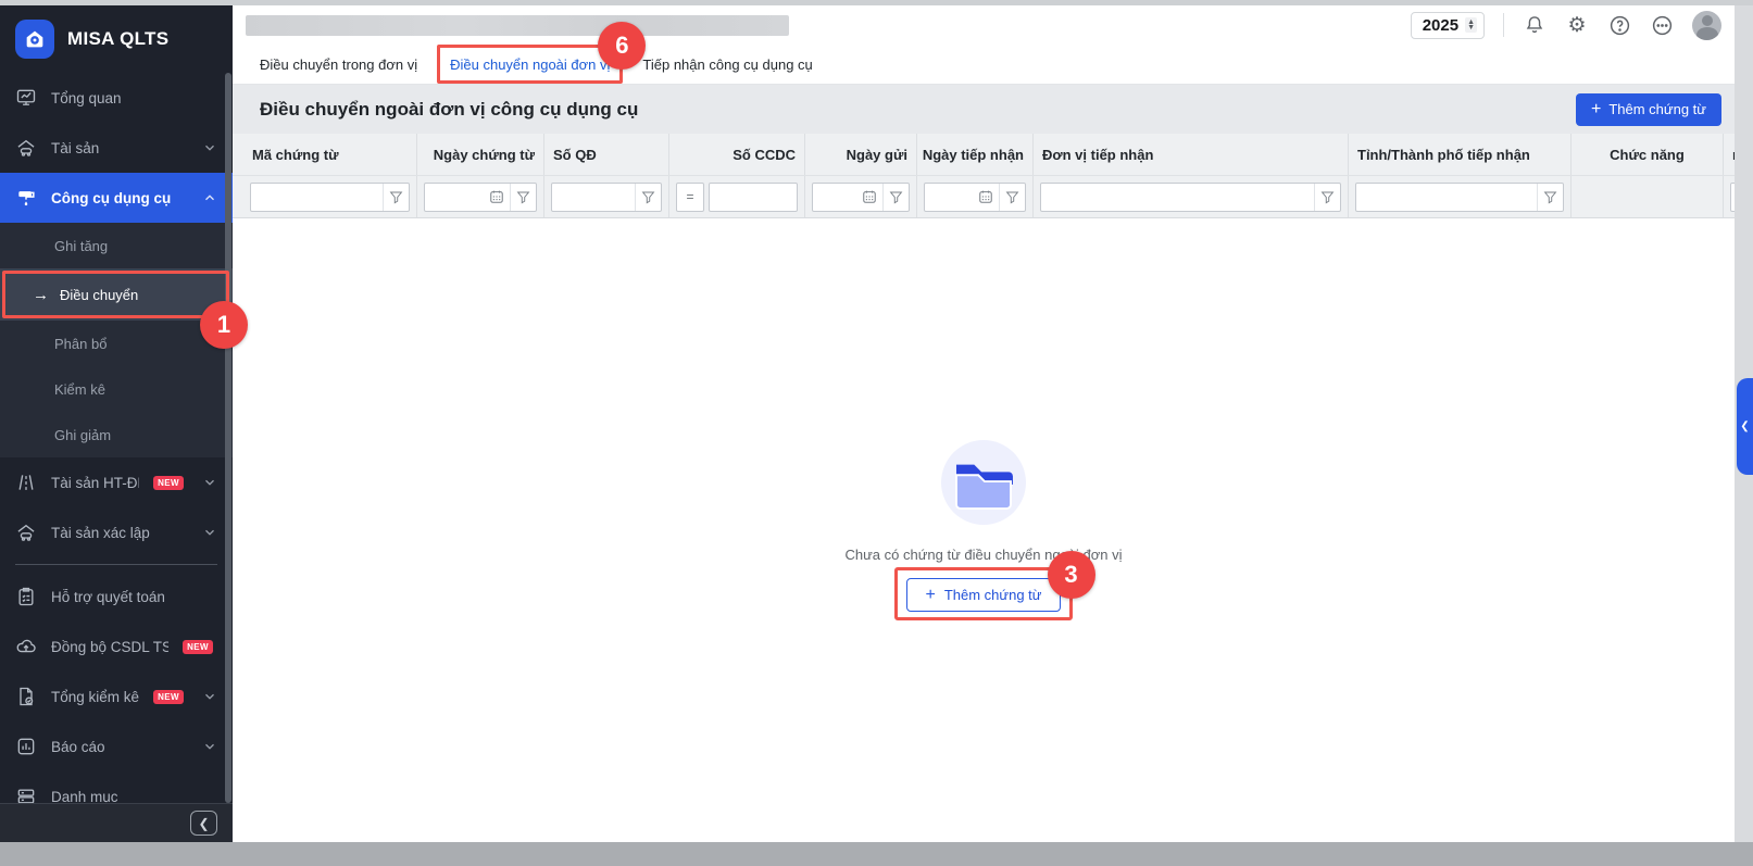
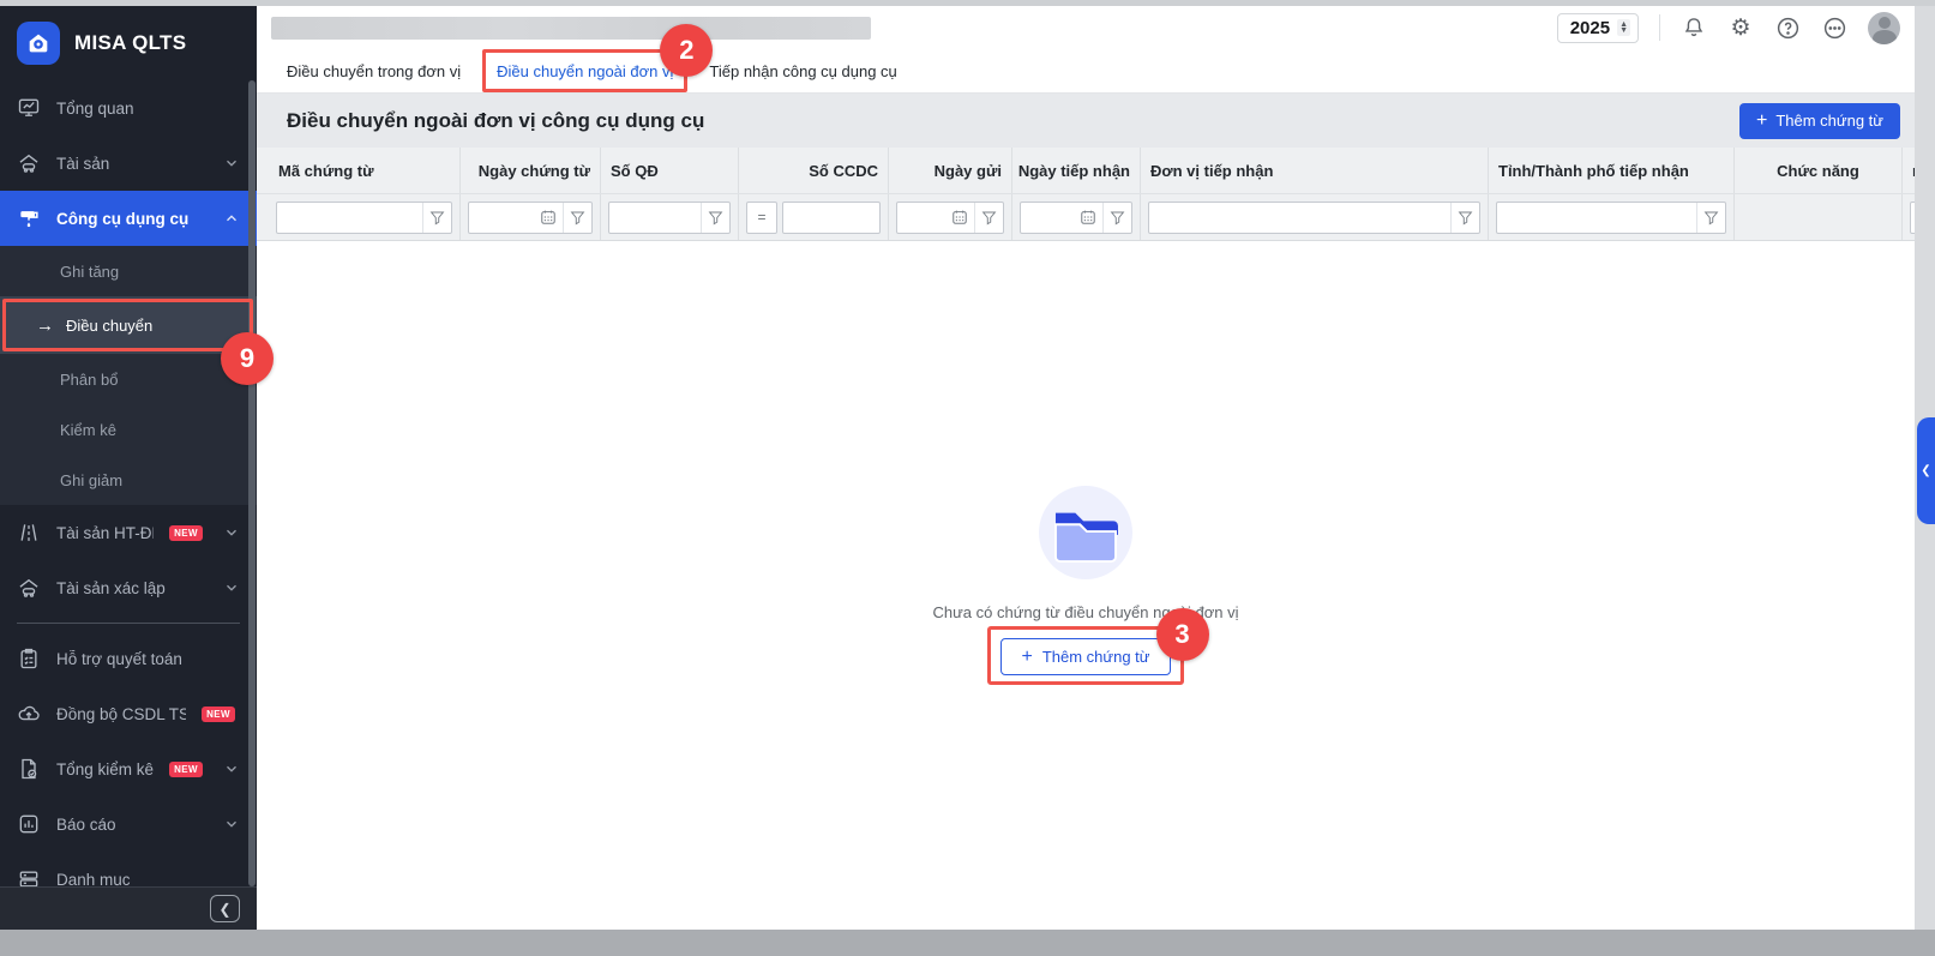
  MISA QLTS
  Tổng quan
  Tài sản
  Công cụ dụng cụ
  Ghi tăng
  →
  Điều chuyển
- 1
+ 9
  Phân bổ
  Kiểm kê
  Ghi giảm
  Tài sản HT-Đ
  NEW
  Tài sản xác lập
  Hỗ trợ quyết toán
  Đồng bộ CSDL TS
  NEW
  Tổng kiểm kê
  NEW
  Báo cáo
  Danh mục
  ❮
  2025
  ⚙
  Điều chuyển trong đơn vị
  Điều chuyển ngoài đơn v
- 6
+ 2
  Tiếp nhận công cụ dụng cụ
  Điều chuyển ngoài đơn vị công cụ dụng cụ
  +
  Thêm chứng từ
  Mã chứng từ
  Ngày chứng từ
  Số QĐ
  Số CCDC
  Ngày gửi
  Ngày tiếp nhận
  Đơn vị tiếp nhận
  Tỉnh/Thành phố tiếp nhận
  Chức năng
  =
  Chưa có chứng từ điều chuyển n đơn vị
  +
  Thêm chứng từ
  3
  ❮
